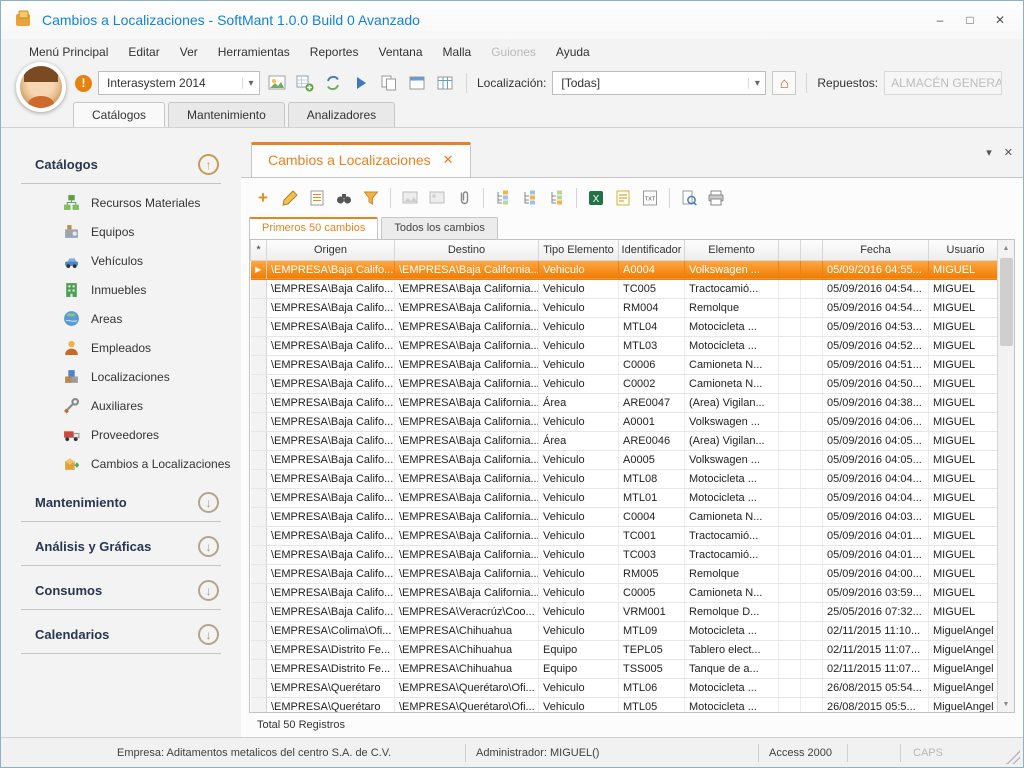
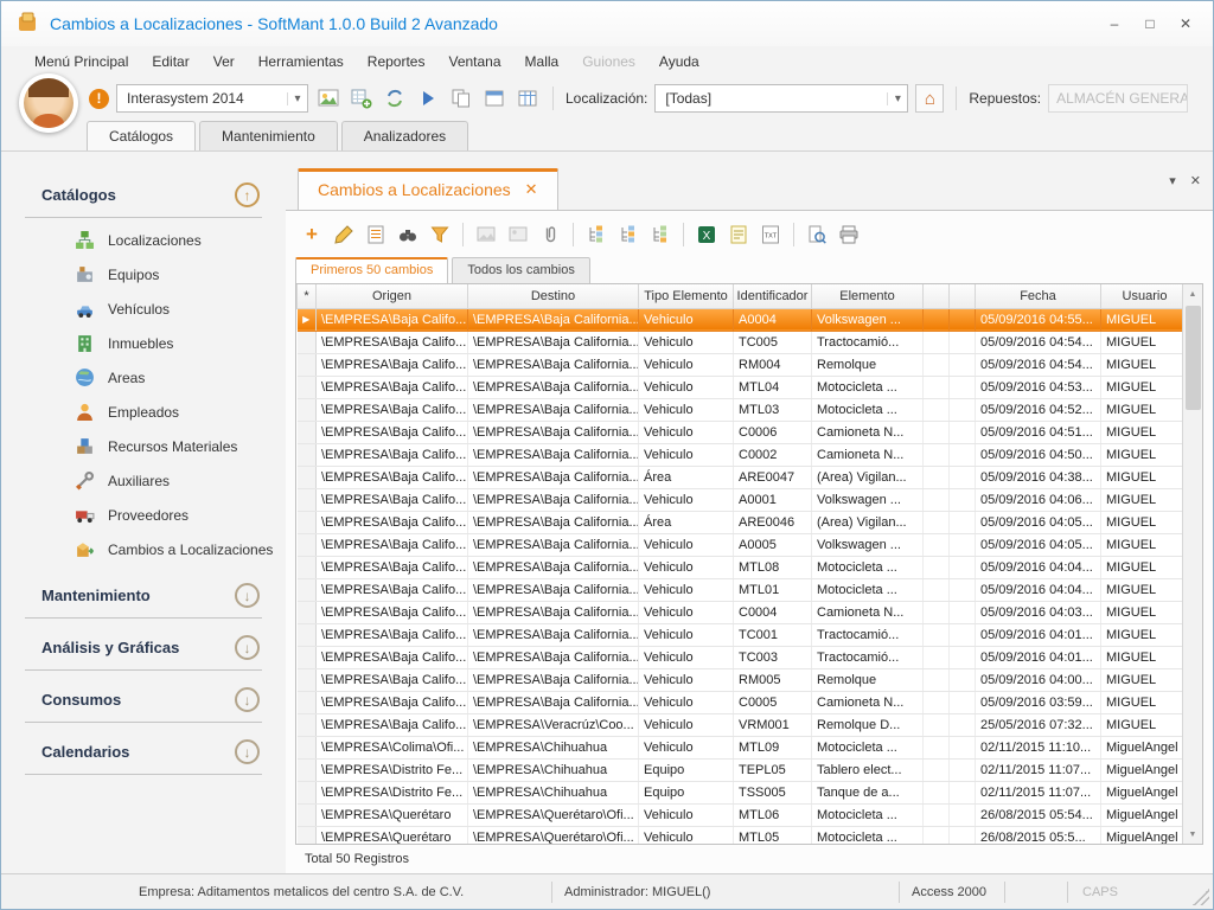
- Cambios a Localizaciones - SoftMant 1.0.0 Build 0 Avanzado
+ Cambios a Localizaciones - SoftMant 1.0.0 Build 2 Avanzado
  –
  □
  ✕
  Menú Principal
  Editar
  Ver
  Herramientas
  Reportes
  Ventana
  Malla
  Guiones
  Ayuda
  !
  Interasystem 2014
  ▾
  Localización:
  [Todas]
  ▾
  ⌂
  Repuestos:
  ALMACÉN GENERA
  Catálogos
  Mantenimiento
  Analizadores
  Catálogos
  ↑
- Recursos Materiales
+ Localizaciones
  Equipos
  Vehículos
  Inmuebles
  Areas
  Empleados
- Localizaciones
+ Recursos Materiales
  Auxiliares
  Proveedores
  Cambios a Localizaciones
  Mantenimiento
  ↓
  Análisis y Gráficas
  ↓
  Consumos
  ↓
  Calendarios
  ↓
  Cambios a Localizaciones
  ✕
  ▾
  ✕
  +
  X
  Primeros 50 cambios
  Todos los cambios
  *	Origen	Destino	Tipo Elemento	Identificador	Elemento			Fecha	Usuario
  ▶	\EMPRESA\Baja Califo...	\EMPRESA\Baja California..	Vehiculo	A0004	Volkswagen ...			05/09/2016 04:55...	MIGUEL
  	\EMPRESA\Baja Califo...	\EMPRESA\Baja California...	Vehiculo	TC005	Tractocamió...			05/09/2016 04:54...	MIGUEL
  	\EMPRESA\Baja Califo...	\EMPRESA\Baja California...	Vehiculo	RM004	Remolque			05/09/2016 04:54...	MIGUEL
  	\EMPRESA\Baja Califo...	\EMPRESA\Baja California...	Vehiculo	MTL04	Motocicleta ...			05/09/2016 04:53...	MIGUEL
  	\EMPRESA\Baja Califo...	\EMPRESA\Baja California...	Vehiculo	MTL03	Motocicleta ...			05/09/2016 04:52...	MIGUEL
  	\EMPRESA\Baja Califo...	\EMPRESA\Baja California...	Vehiculo	C0006	Camioneta N...			05/09/2016 04:51...	MIGUEL
  	\EMPRESA\Baja Califo...	\EMPRESA\Baja California...	Vehiculo	C0002	Camioneta N...			05/09/2016 04:50...	MIGUEL
  	\EMPRESA\Baja Califo...	\EMPRESA\Baja California...	Área	ARE0047	(Area) Vigilan...			05/09/2016 04:38...	MIGUEL
  	\EMPRESA\Baja Califo...	\EMPRESA\Baja California...	Vehiculo	A0001	Volkswagen ...			05/09/2016 04:06...	MIGUEL
  	\EMPRESA\Baja Califo...	\EMPRESA\Baja California...	Área	ARE0046	(Area) Vigilan...			05/09/2016 04:05...	MIGUEL
  	\EMPRESA\Baja Califo...	\EMPRESA\Baja California...	Vehiculo	A0005	Volkswagen ...			05/09/2016 04:05...	MIGUEL
  	\EMPRESA\Baja Califo...	\EMPRESA\Baja California...	Vehiculo	MTL08	Motocicleta ...			05/09/2016 04:04...	MIGUEL
  	\EMPRESA\Baja Califo...	\EMPRESA\Baja California...	Vehiculo	MTL01	Motocicleta ...			05/09/2016 04:04...	MIGUEL
  	\EMPRESA\Baja Califo...	\EMPRESA\Baja California...	Vehiculo	C0004	Camioneta N...			05/09/2016 04:03...	MIGUEL
  	\EMPRESA\Baja Califo...	\EMPRESA\Baja California...	Vehiculo	TC001	Tractocamió...			05/09/2016 04:01...	MIGUEL
  	\EMPRESA\Baja Califo...	\EMPRESA\Baja California...	Vehiculo	TC003	Tractocamió...			05/09/2016 04:01...	MIGUEL
  	\EMPRESA\Baja Califo...	\EMPRESA\Baja California...	Vehiculo	RM005	Remolque			05/09/2016 04:00...	MIGUEL
  	\EMPRESA\Baja Califo...	\EMPRESA\Baja California...	Vehiculo	C0005	Camioneta N...			05/09/2016 03:59...	MIGUEL
  	\EMPRESA\Baja Califo...	\EMPRESA\Veracrúz\Coo...	Vehiculo	VRM001	Remolque D...			25/05/2016 07:32...	MIGUEL
  	\EMPRESA\Colima\Ofi...	\EMPRESA\Chihuahua	Vehiculo	MTL09	Motocicleta ...			02/11/2015 11:10...	MiguelAngel
  	\EMPRESA\Distrito Fe...	\EMPRESA\Chihuahua	Equipo	TEPL05	Tablero elect...			02/11/2015 11:07...	MiguelAngel
  	\EMPRESA\Distrito Fe...	\EMPRESA\Chihuahua	Equipo	TSS005	Tanque de a...			02/11/2015 11:07...	MiguelAngel
  	\EMPRESA\Querétaro	\EMPRESA\Querétaro\Ofi...	Vehiculo	MTL06	Motocicleta ...			26/08/2015 05:54...	MiguelAngel
  	\EMPRESA\Querétaro	\EMPRESA\Querétaro\Ofi...	Vehiculo	MTL05	Motocicleta ...			26/08/2015 05:5...	MiguelAngel
  Total 50 Registros
  Empresa: Aditamentos metalicos del centro S.A. de C.V.
  Administrador: MIGUEL()
  Access 2000
  CAPS
